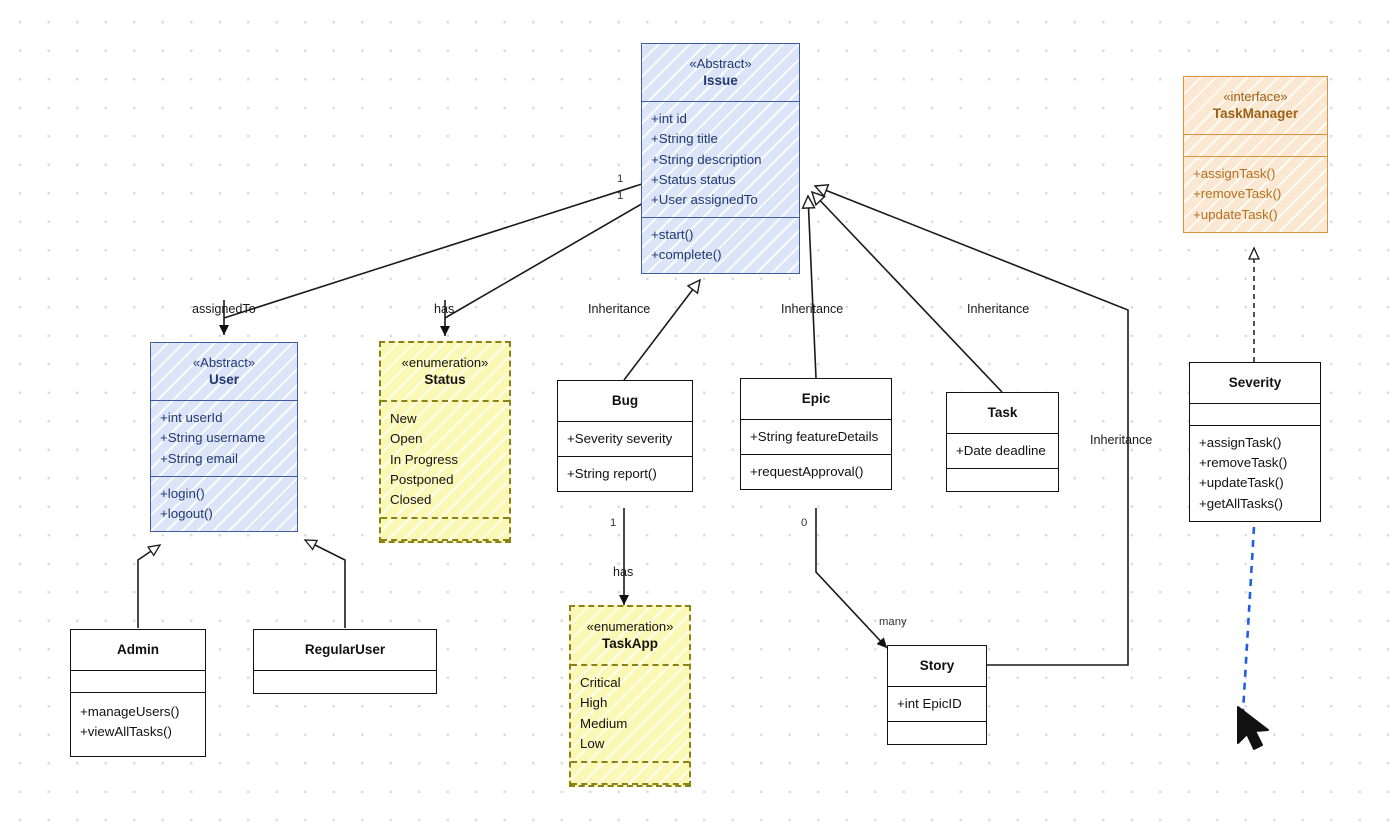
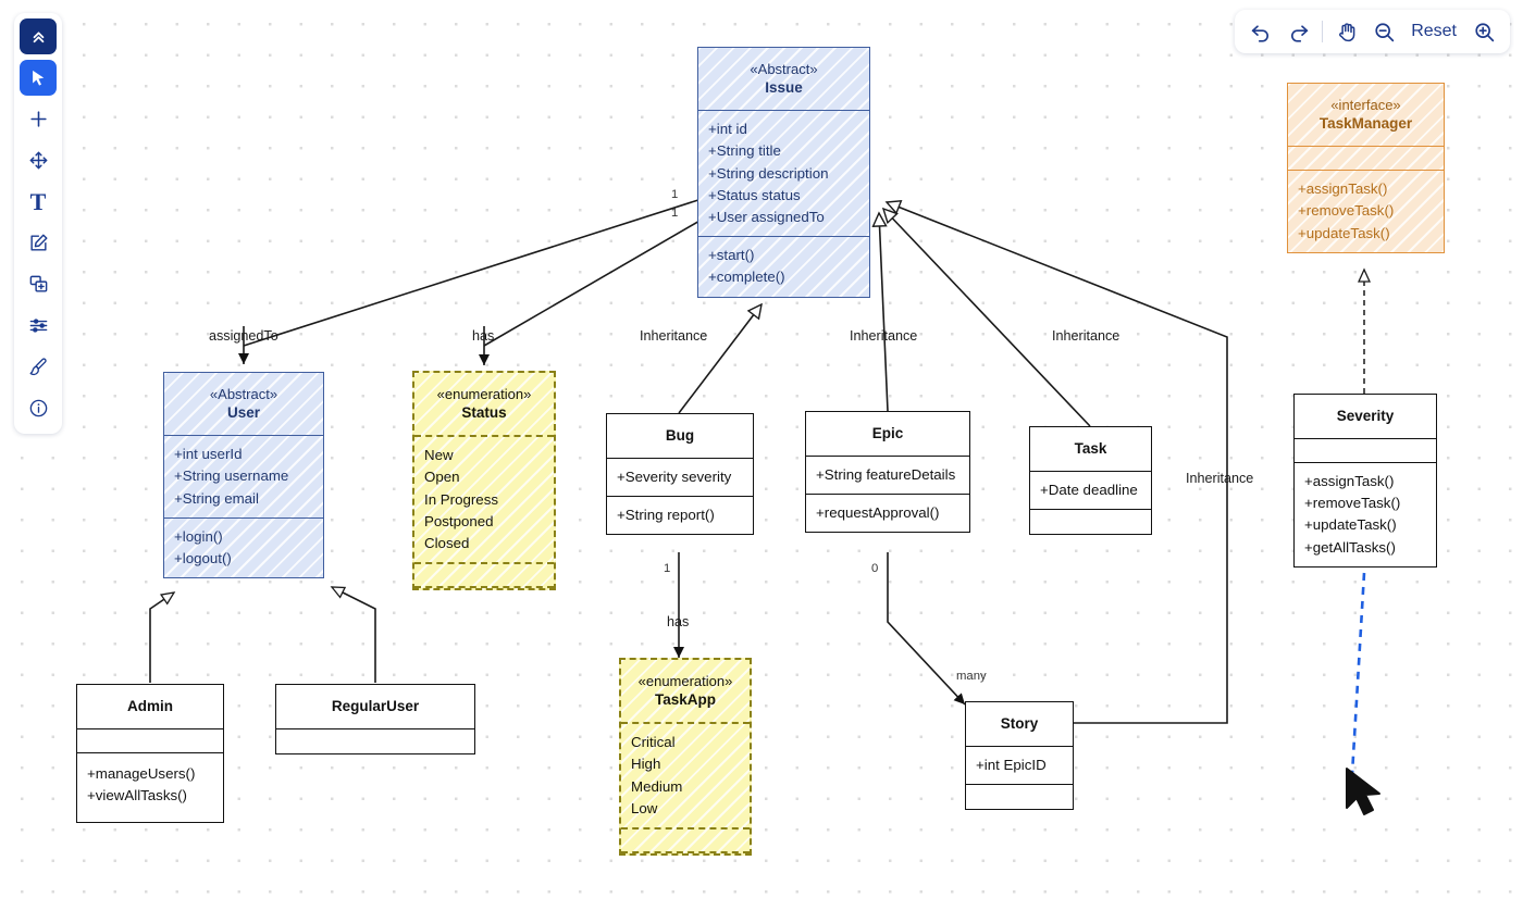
+ T
+ Reset
  «Abstract»
  Issue
  +int id
  +String title
  +String description
  +Status status
  +User assignedTo
  +start()
  +complete()
  «Abstract»
  User
  +int userId
  +String username
  +String email
  +login()
  +logout()
  «enumeration»
  Status
  New
  Open
  In Progress
  Postponed
  Closed
  Bug
  +Severity severity
  +String report()
  Epic
  +String featureDetails
  +requestApproval()
  Task
  +Date deadline
  Story
  +int EpicID
  Admin
  +manageUsers()
  +viewAllTasks()
  RegularUser
  «enumeration»
  TaskApp
  Critical
  High
  Medium
  Low
  «interface»
  TaskManager
  +assignTask()
  +removeTask()
  +updateTask()
  Severity
  +assignTask()
  +removeTask()
  +updateTask()
  +getAllTasks()
  assignedTo
  has
  Inheritance
  Inheritance
  Inheritance
  Inheritance
  has
  many
  1
  1
  1
  0
